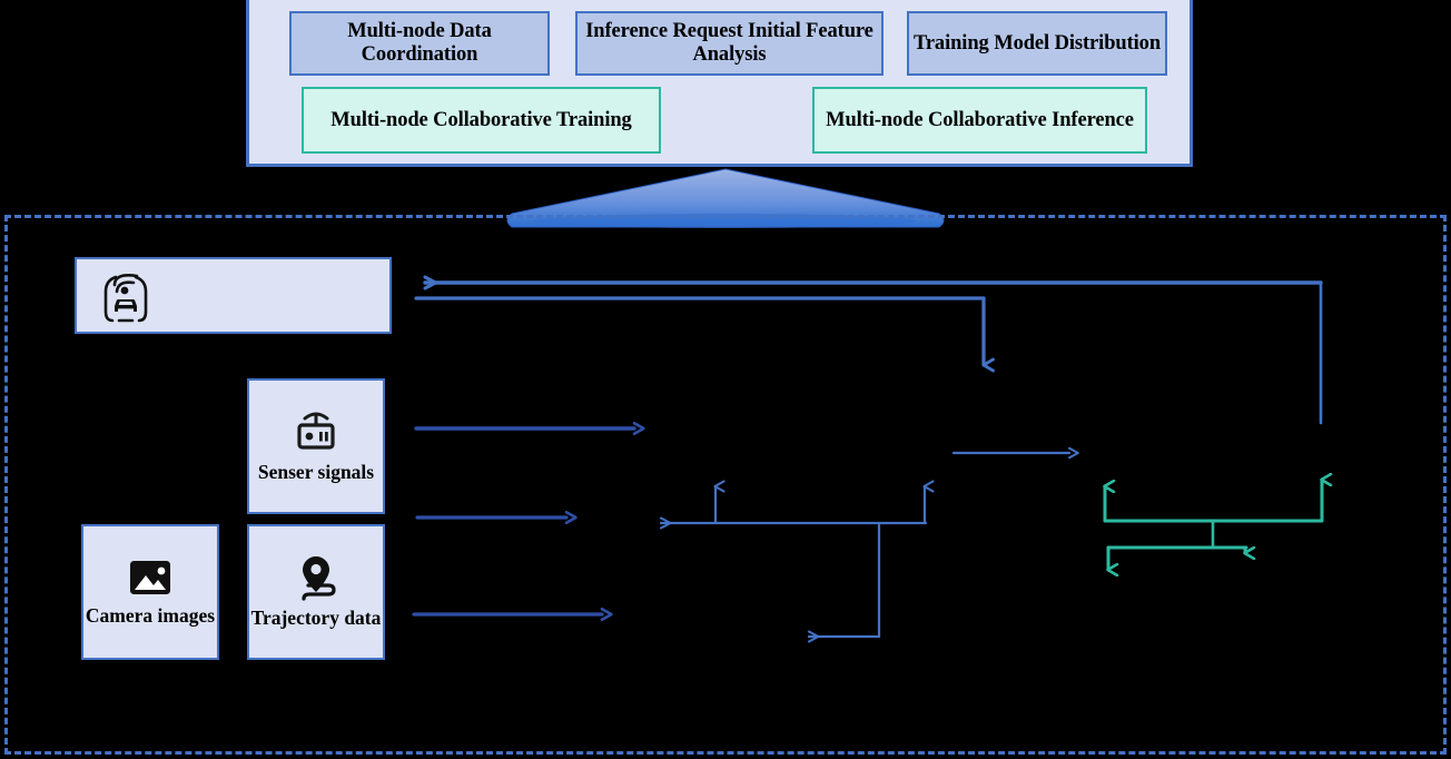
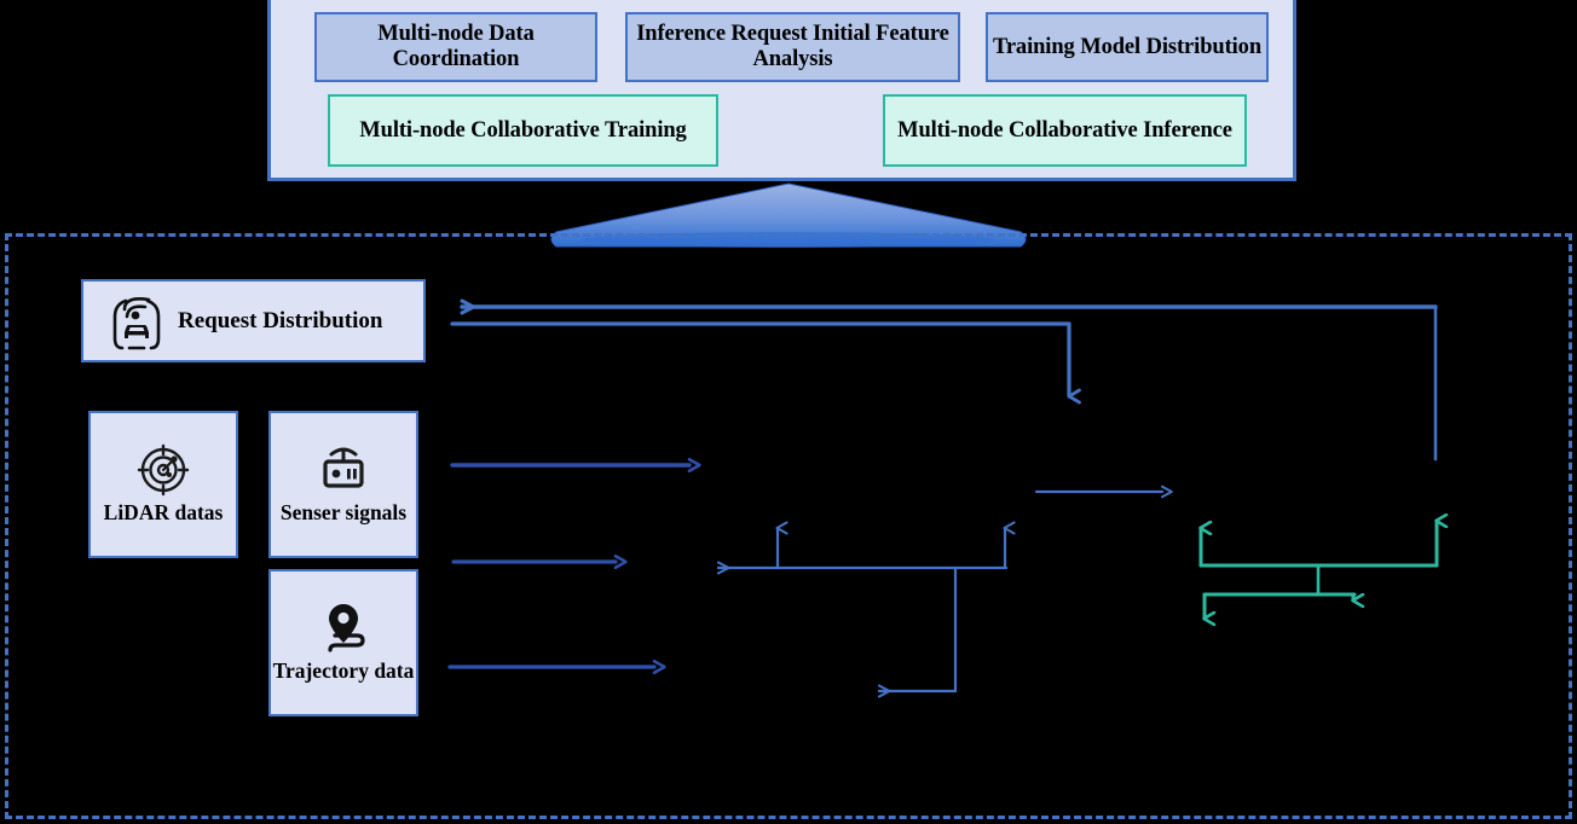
  Multi-node Data Coordination
  Inference Request Initial Feature Analysis
  Training Model Distribution
  Multi-node Collaborative Training
  Multi-node Collaborative Inference
+ Request Distribution
+ LiDAR datas
  Senser signals
- Camera images
  Trajectory data
